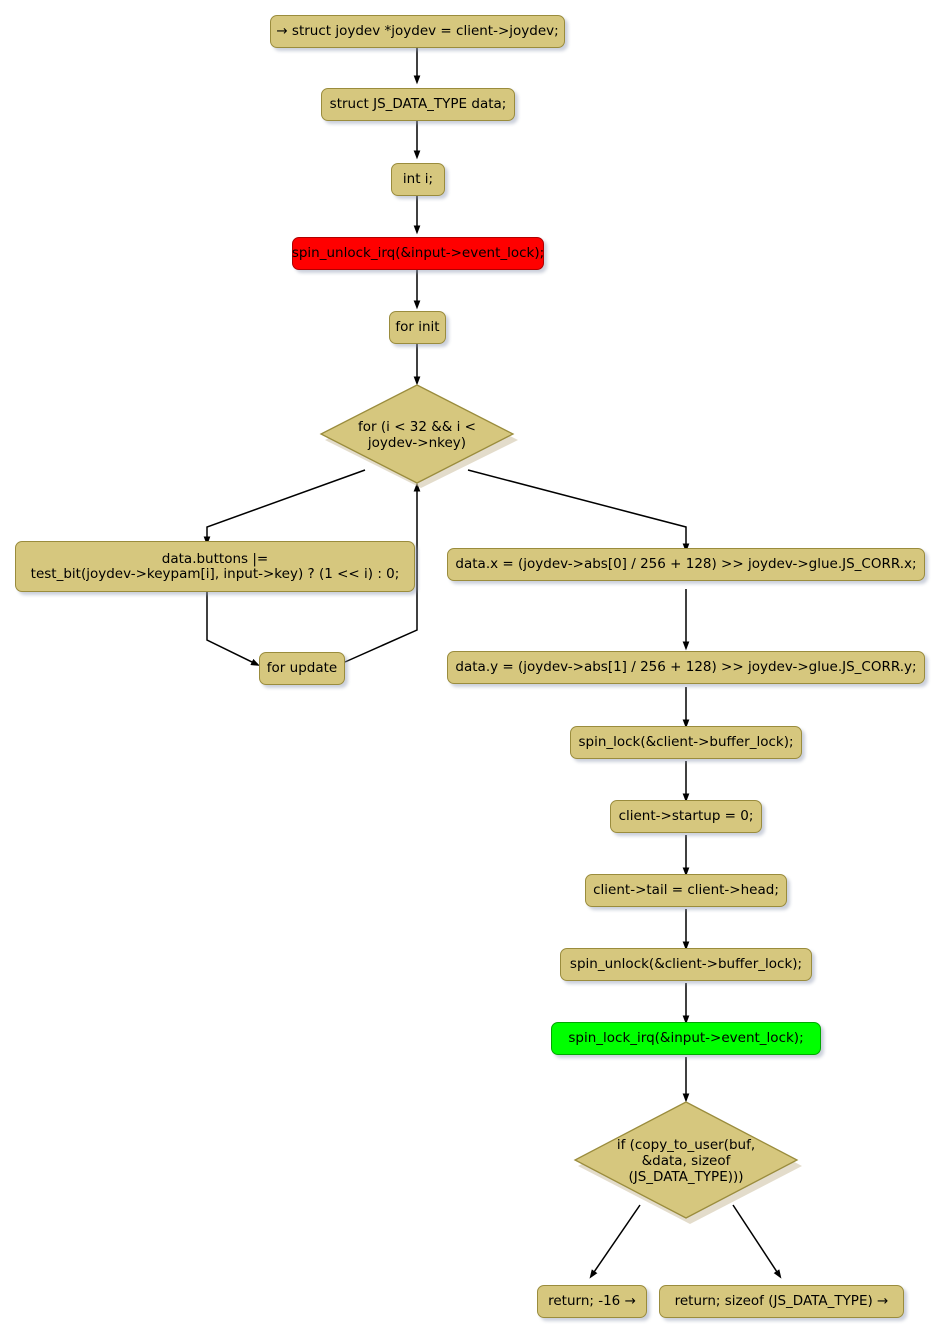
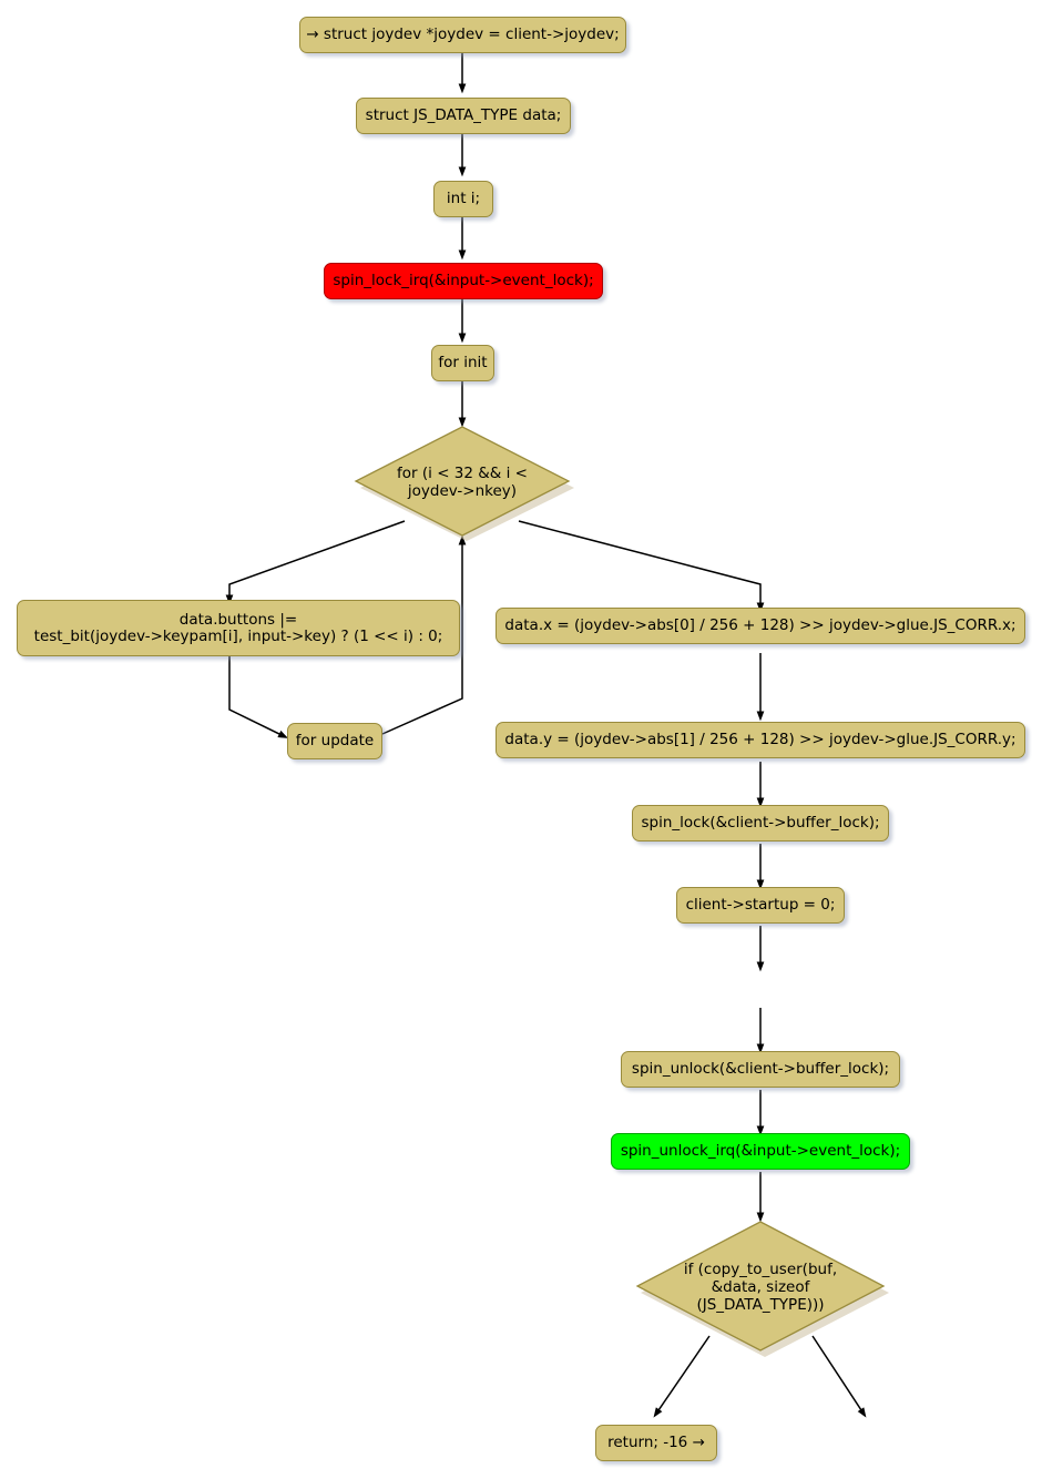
  → struct joydev *joydev = client->joydev;
  struct JS_DATA_TYPE data;
  int i;
- spin_unlock_irq(&input->event_lock);
+ spin_lock_irq(&input->event_lock);
  for init
  for (i < 32 && i <
  joydev->nkey)
  data.buttons |=
  test_bit(joydev->keypam[i], input->key) ? (1 << i) : 0;
  for update
  data.x = (joydev->abs[0] / 256 + 128) >> joydev->glue.JS_CORR.x;
  data.y = (joydev->abs[1] / 256 + 128) >> joydev->glue.JS_CORR.y;
  spin_lock(&client->buffer_lock);
  client->startup = 0;
- client->tail = client->head;
  spin_unlock(&client->buffer_lock);
- spin_lock_irq(&input->event_lock);
+ spin_unlock_irq(&input->event_lock);
  if (copy_to_user(buf,
  &data, sizeof
  (JS_DATA_TYPE)))
  return; -16 →
- return; sizeof (JS_DATA_TYPE) →
